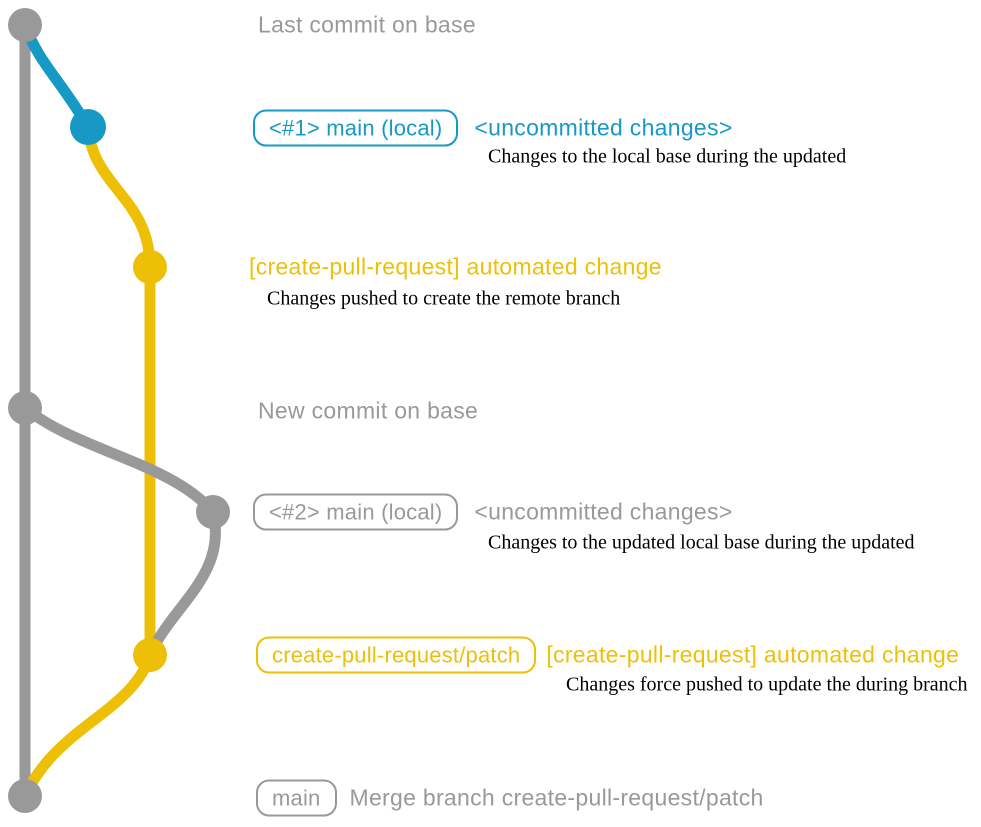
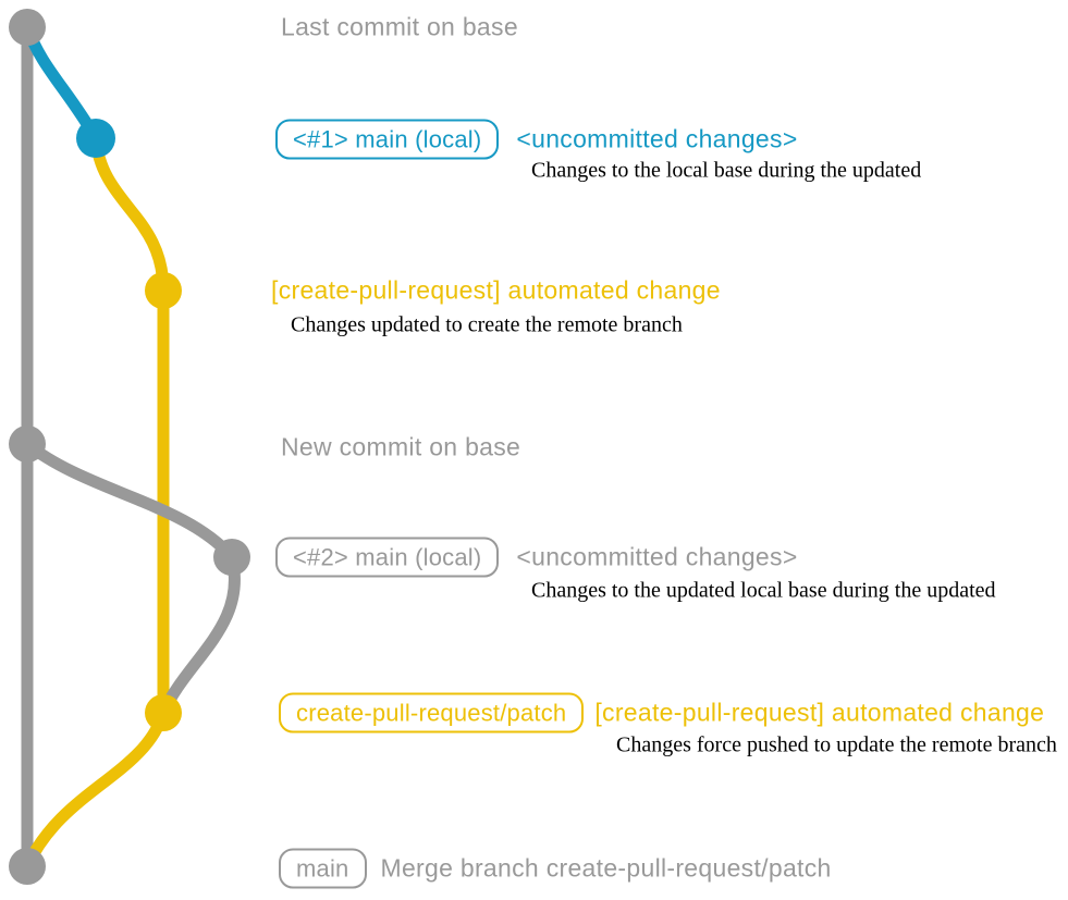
  Last commit on base
  <#1> main (local)
  <uncommitted changes>
  Changes to the local base during the updated
  [create-pull-request] automated change
- Changes pushed to create the remote branch
+ Changes updated to create the remote branch
  New commit on base
  <#2> main (local)
  <uncommitted changes>
  Changes to the updated local base during the updated
  create-pull-request/patch
  [create-pull-request] automated change
- Changes force pushed to update the during branch
+ Changes force pushed to update the remote branch
  main
  Merge branch create-pull-request/patch
